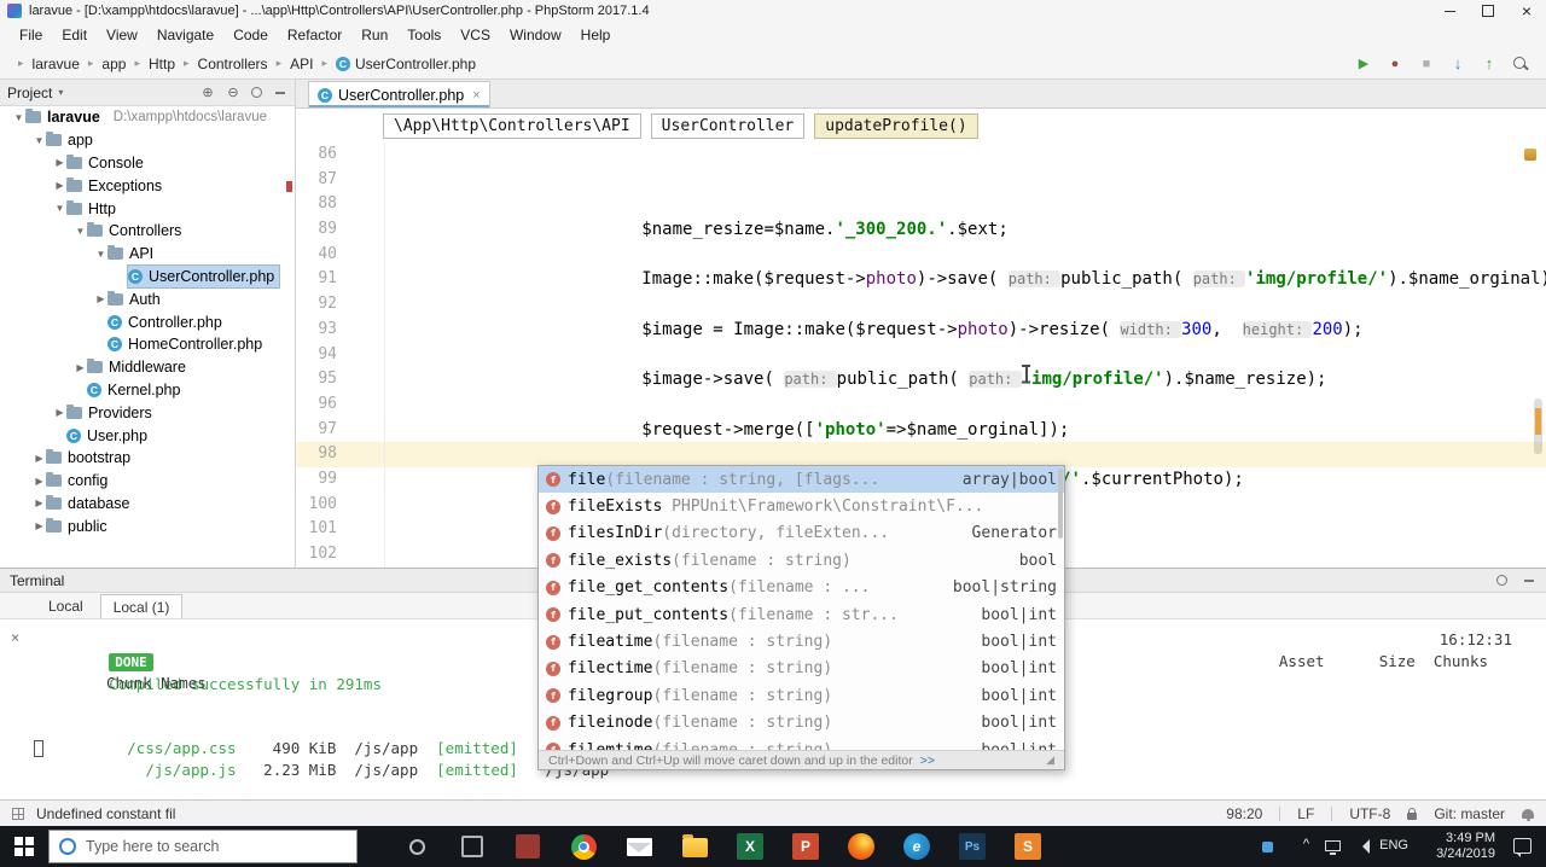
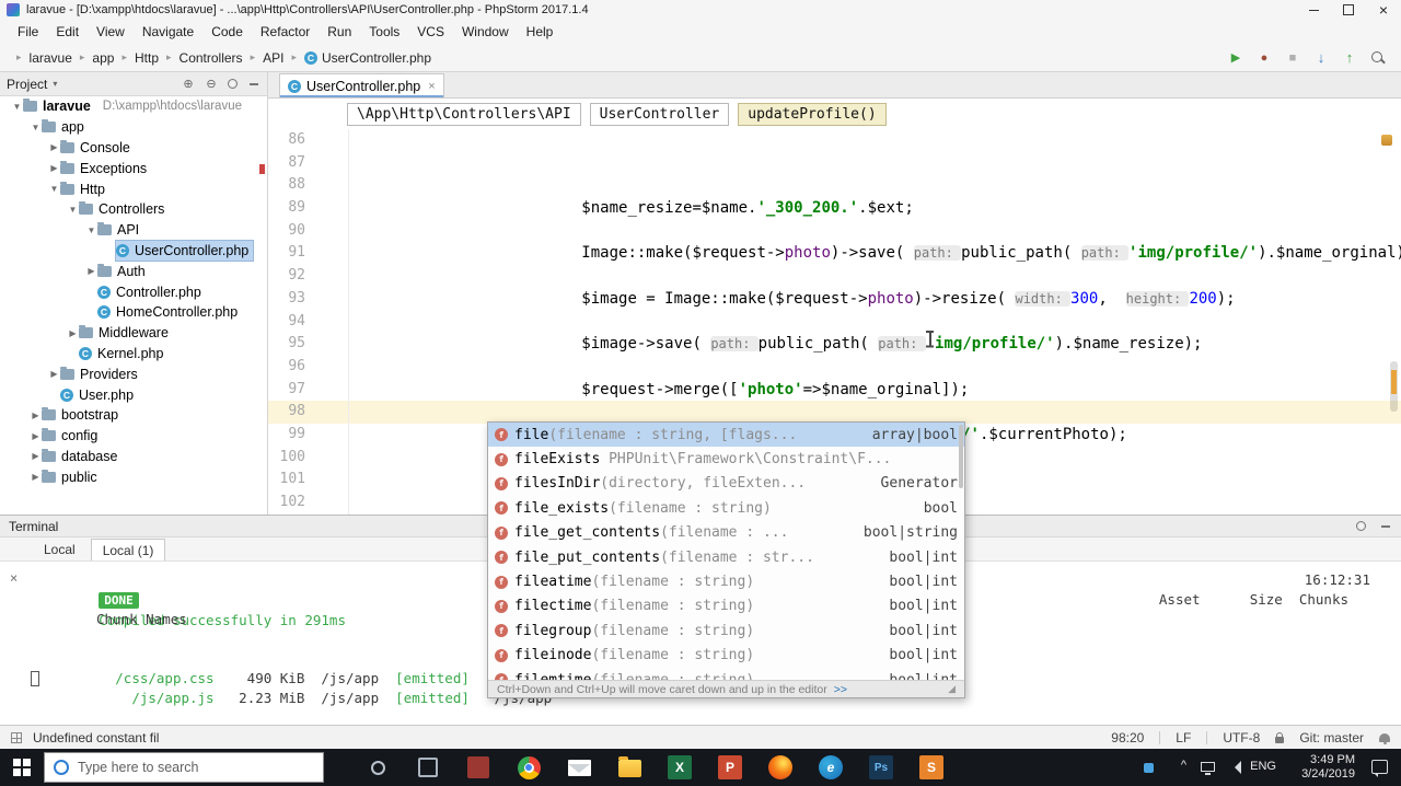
  laravue - [D:\xampp\htdocs\laravue] - ...\app\Http\Controllers\API\UserController.php - PhpStorm 2017.1.4
  File
  Edit
  View
  Navigate
  Code
  Refactor
  Run
  Tools
  VCS
  Window
  Help
  laravue
  app
  Http
  Controllers
  API
  UserController.php
  Project
  ▾
  laravue
  D:\xampp\htdocs\laravue
  app
  Console
  Exceptions
  Http
  Controllers
  API
  UserController.php
  Auth
  Controller.php
  HomeController.php
  Middleware
  Kernel.php
  Providers
  User.php
  bootstrap
  config
  database
  public
  UserController.php
  \App\Http\Controllers\API
  UserController
  updateProfile()
  86
  87
  $name_resize=$name.'_300_200.'.$ext;
  88
  89
  Image::make($request->photo)->save( path: public_path( path: 'img/profile/').$name_orginal
- 40
+ 90
  91
  $image = Image::make($request->photo)->resize( width: 300, height: 200);
  92
  93
  $image->save( path: public_path( path: img/profile/').$name_resize);
  94
  95
  $request->merge(['photo'=>$name_orginal]);
  96
  97
  98
  99
  100
  101
  102
  file
  (filename : string, [flags...
  array|bool
  fileExists
  PHPUnit\Framework\Constraint\F...
  filesInDir
  (directory, fileExten...
  Generator
  file_exists
  (filename : string)
  bool
  file_get_contents
  (filename : ...
  bool|string
  file_put_contents
  (filename : str...
  bool|int
  fileatime
  (filename : string)
  bool|int
  filectime
  (filename : string)
  bool|int
  filegroup
  (filename : string)
  bool|int
  fileinode
  (filename : string)
  bool|int
  Ctrl+Down and Ctrl+Up will move caret down and up in the editor
  >>
  Terminal
  Local
  Local (1)
  DONE Compiled successfully in 291ms
  16:12:31
  Asset Size Chunks
  Chunk Names
  /css/app.css 490 KiB /js/app [emitted]
  /js/app.js 2.23 MiB /js/app [emitted]
  Undefined constant fil
  98:20
  LF
  UTF-8
  Git: master
  Type here to search
  X
  P
  e
  Ps
  S
  ^
  ENG
  3:49 PM
  3/24/2019
